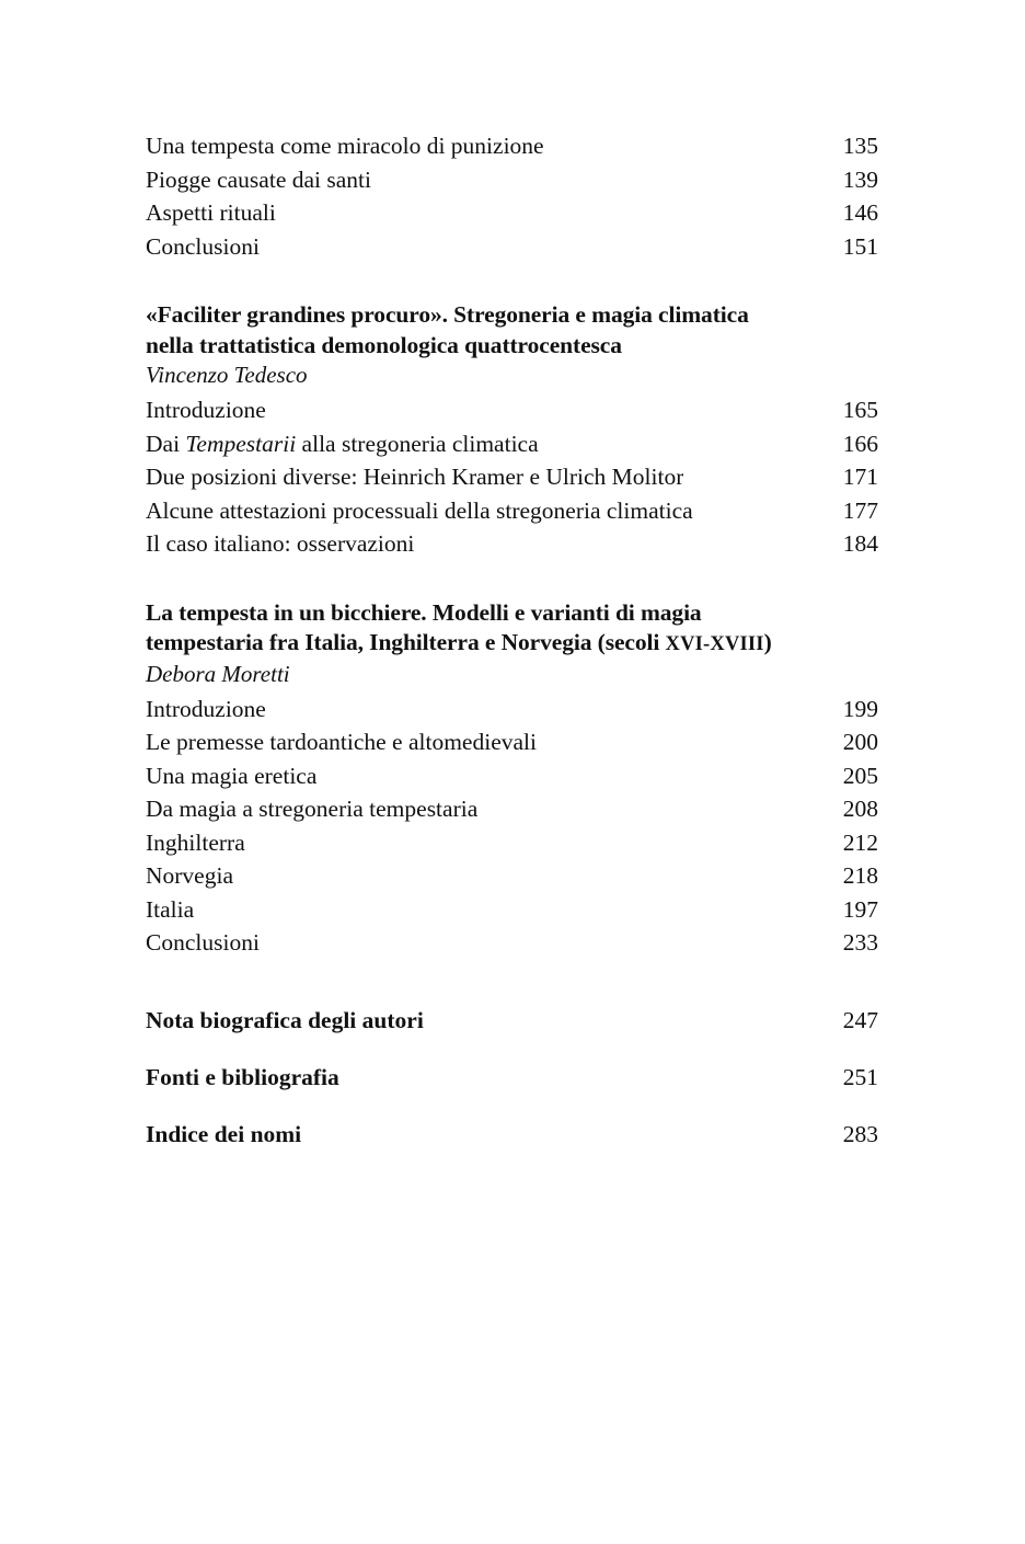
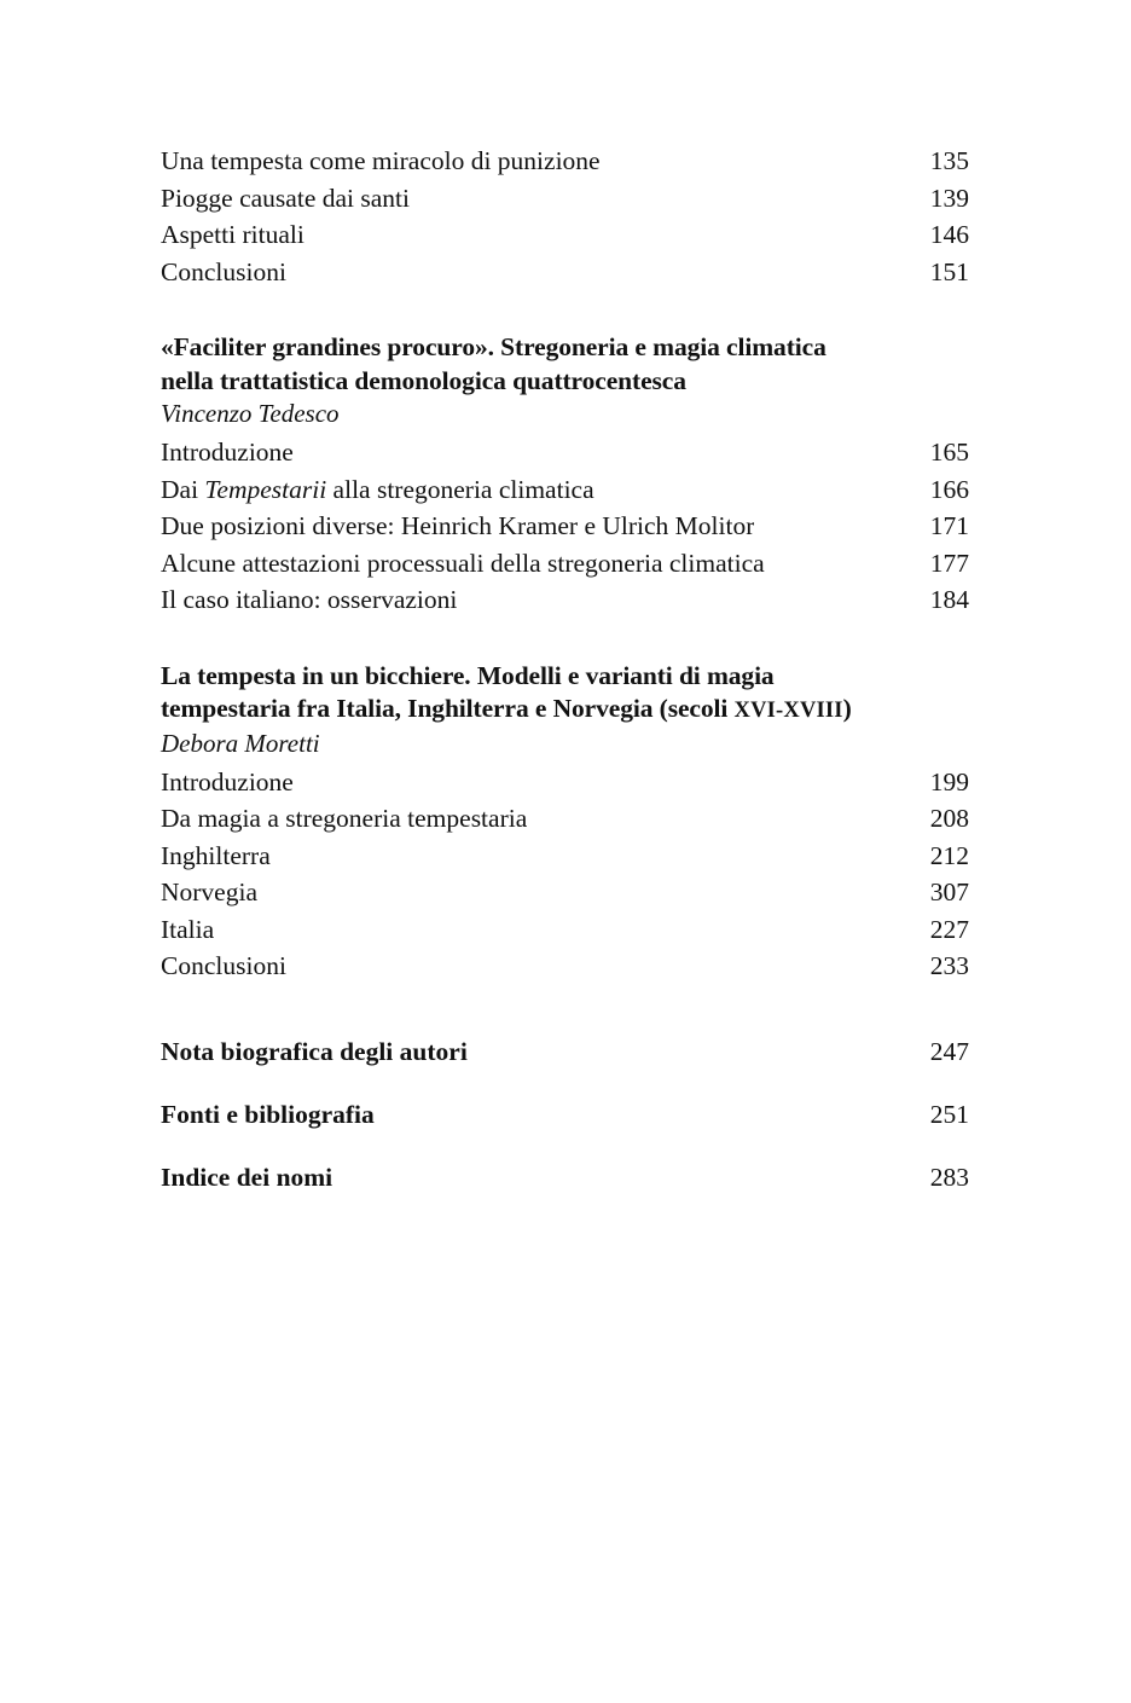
  Una tempesta come miracolo di punizione
  135
  Piogge causate dai santi
  139
  Aspetti rituali
  146
  Conclusioni
  151
  «Faciliter grandines procuro». Stregoneria e magia climatica
  nella trattatistica demonologica quattrocentesca
  Vincenzo Tedesco
  Introduzione
  165
  Dai Tempestarii alla stregoneria climatica
  166
  Due posizioni diverse: Heinrich Kramer e Ulrich Molitor
  171
  Alcune attestazioni processuali della stregoneria climatica
  177
  Il caso italiano: osservazioni
  184
  La tempesta in un bicchiere. Modelli e varianti di magia
  tempestaria fra Italia, Inghilterra e Norvegia (secoli XVI-XVIII)
  Debora Moretti
  Introduzione
  199
- Le premesse tardoantiche e altomedievali
- 200
- Una magia eretica
- 205
  Da magia a stregoneria tempestaria
  208
  Inghilterra
  212
  Norvegia
- 218
+ 307
  Italia
- 197
+ 227
  Conclusioni
  233
  Nota biografica degli autori
  247
  Fonti e bibliografia
  251
  Indice dei nomi
  283
